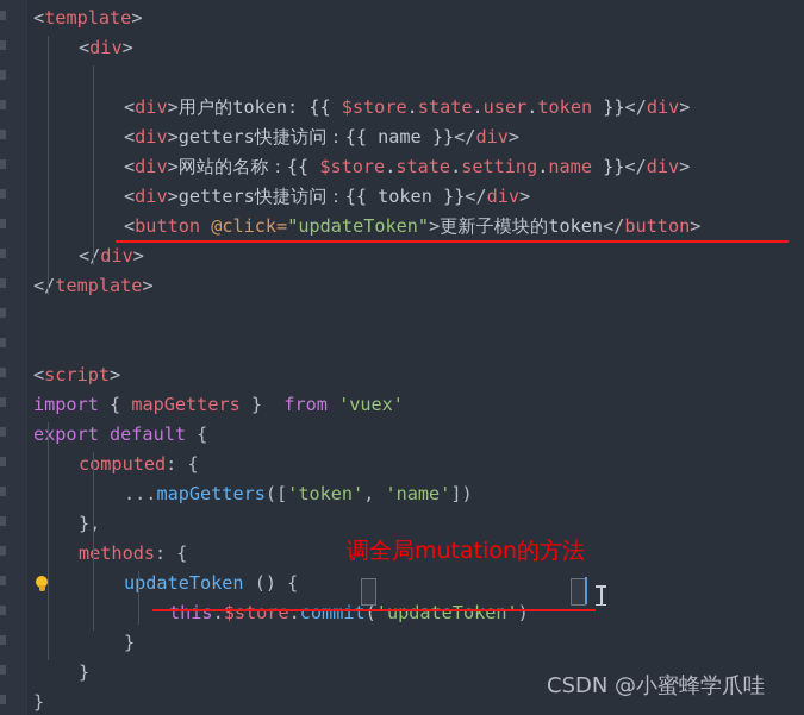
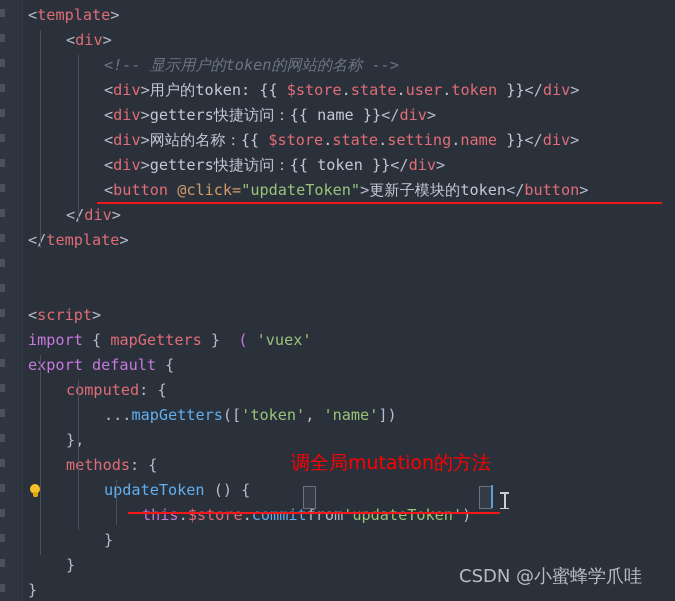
  <template>
  <div>
+ <!-- 显示用户的token的网站的名称 -->
  <div>用户的token: {{ $store.state.user.token }}</div>
  <div>getters快捷访问：{{ name }}</div>
  <div>网站的名称：{{ $store.state.setting.name }}</div>
  <div>getters快捷访问：{{ token }}</div>
  <button @click="updateToken">更新子模块的token</button>
  </div>
  </template>
  <script>
- import { mapGetters } from 'vuex'
+ import { mapGetters } ( 'vuex'
  export default {
  computed: {
  ...mapGetters(['token', 'name'])
  },
  methods: {
  updateToken () {
- this.$store.commit('updateToken')
+ this.$store.commitfrom'updateToken')
  }
  }
  }
  调全局mutation的方法
  CSDN @小蜜蜂学爪哇
